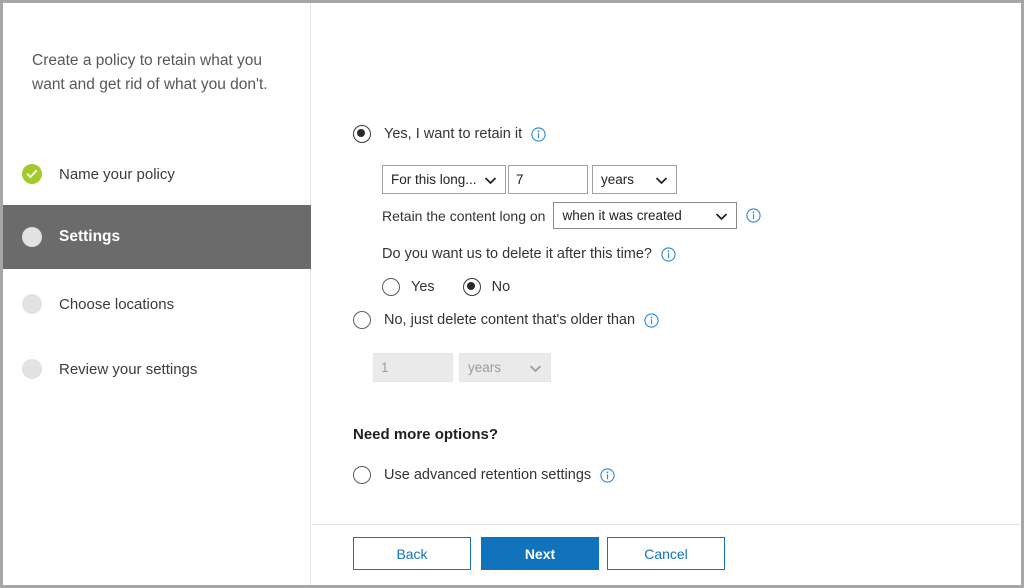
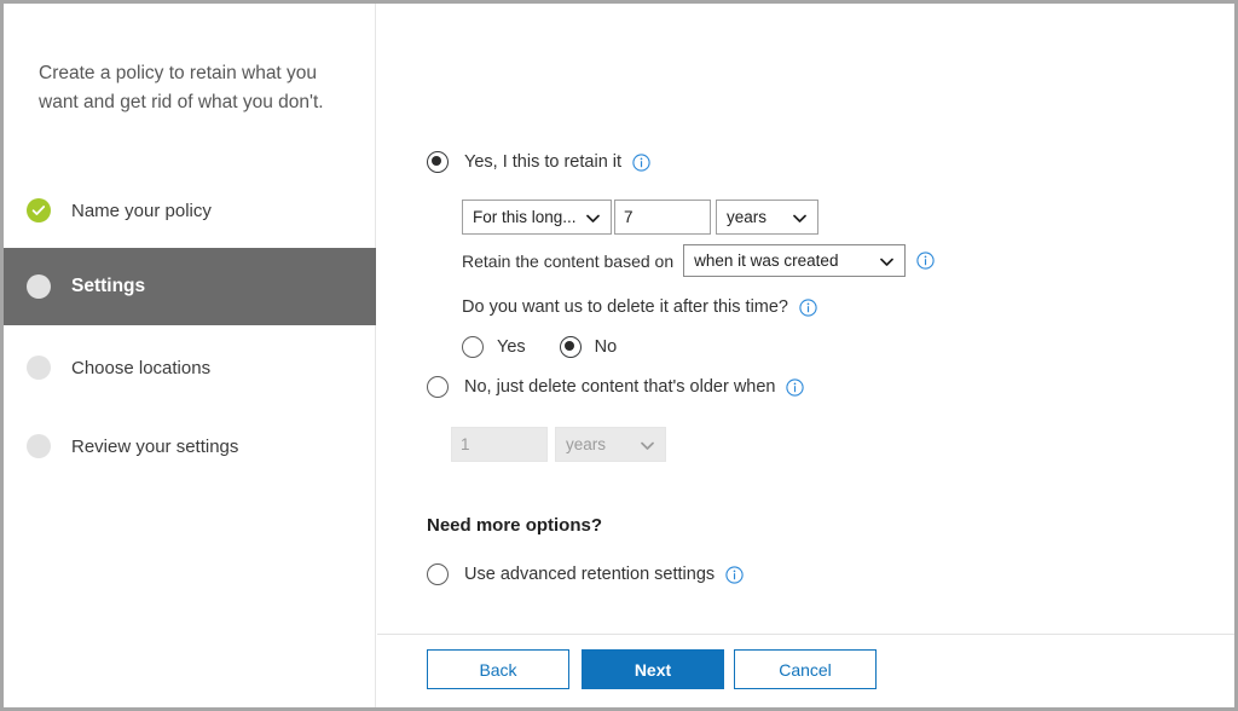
  Create a policy to retain what you want and get rid of what you don't.
  Name your policy
  Settings
  Choose locations
  Review your settings
- Yes, I want to retain it
+ Yes, I this to retain it
  For this long...
  7
  years
- Retain the content long on
+ Retain the content based on
  when it was created
  Do you want us to delete it after this time?
  Yes
  No
- No, just delete content that's older than
+ No, just delete content that's older when
  1
  years
  Need more options?
  Use advanced retention settings
  Back
  Next
  Cancel
